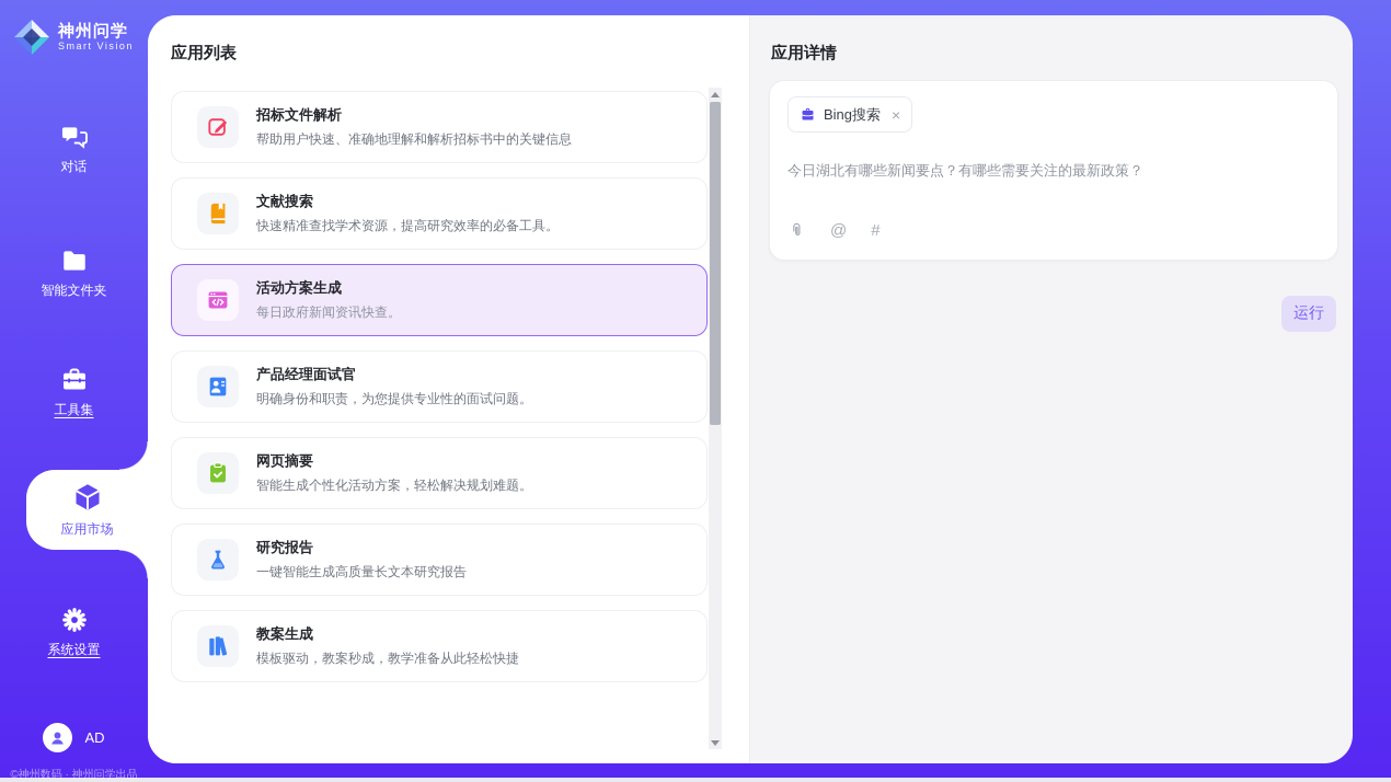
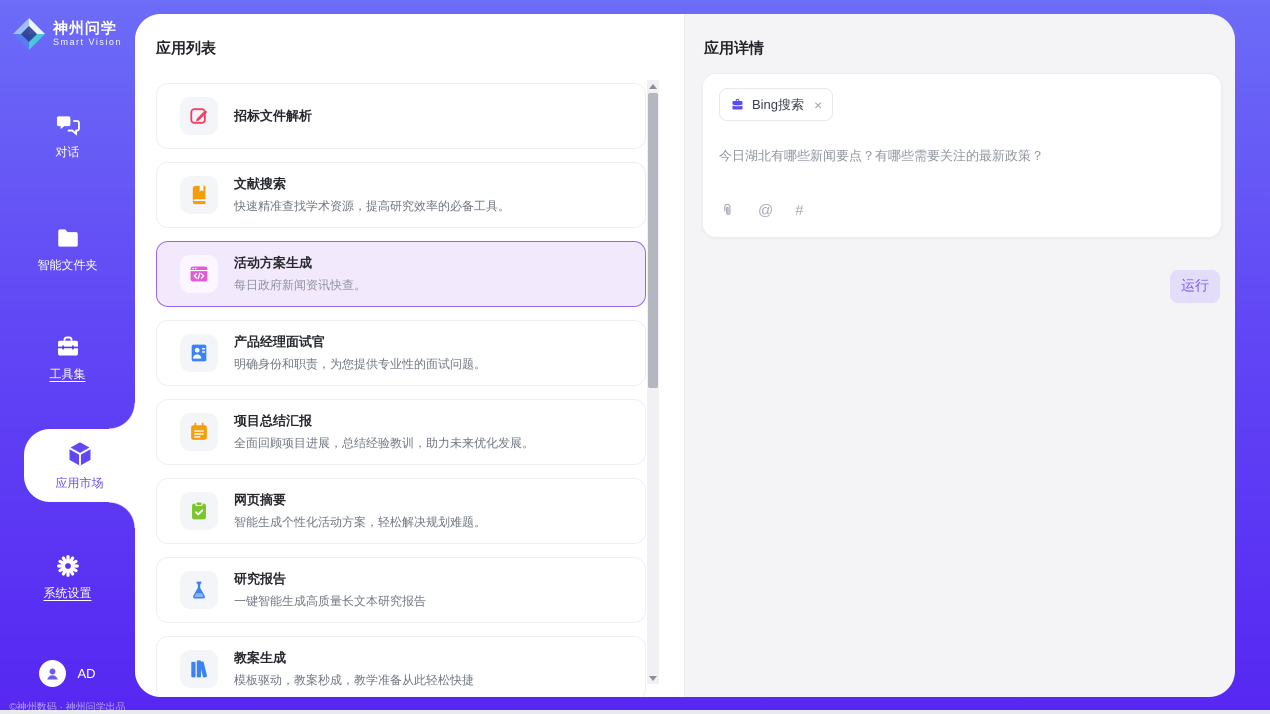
  神州问学
  Smart Vision
  对话
  智能文件夹
  工具集
  应用市场
  系统设置
  AD
  ©神州数码 · 神州问学出品
  应用列表
  招标文件解析
- 帮助用户快速、准确地理解和解析招标书中的关键信息
  文献搜索
  快速精准查找学术资源，提高研究效率的必备工具。
  活动方案生成
  每日政府新闻资讯快查。
  产品经理面试官
  明确身份和职责，为您提供专业性的面试问题。
+ 项目总结汇报
+ 全面回顾项目进展，总结经验教训，助力未来优化发展。
  网页摘要
  智能生成个性化活动方案，轻松解决规划难题。
  研究报告
  一键智能生成高质量长文本研究报告
  教案生成
  模板驱动，教案秒成，教学准备从此轻松快捷
  应用详情
  Bing搜索
  ×
  今日湖北有哪些新闻要点？有哪些需要关注的最新政策？
  @
  #
  运行
